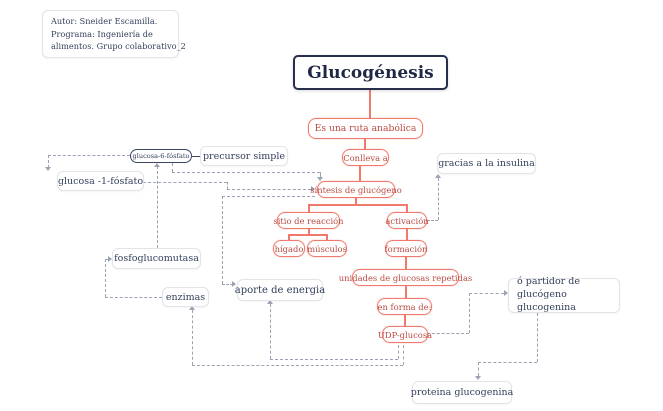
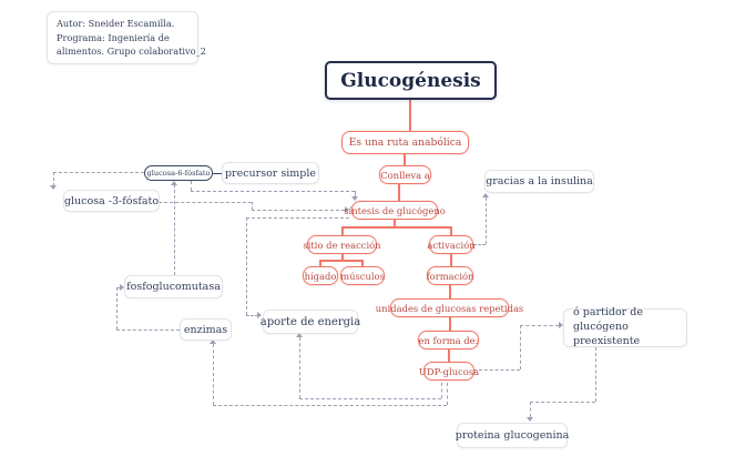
  Autor: Sneider Escamilla.
  Programa: Ingeniería de
  alimentos. Grupo colaborativo_2
  Glucogénesis
  Es una ruta anabólica
  Conlleva a
  síntesis de glucógeno
  sitio de reacción
  hígado
  músculos
  activación
  formación
  unidades de glucosas repetidas
  en forma de:
  UDP-glucosa
  glucosa-6-fósfato
  precursor simple
- glucosa -1-fósfato
+ glucosa -3-fósfato
  gracias a la insulina
  fosfoglucomutasa
  enzimas
  aporte de energia
- ó partidor de glucógeno glucogenina
+ ó partidor de glucógeno preexistente
  proteina glucogenina
